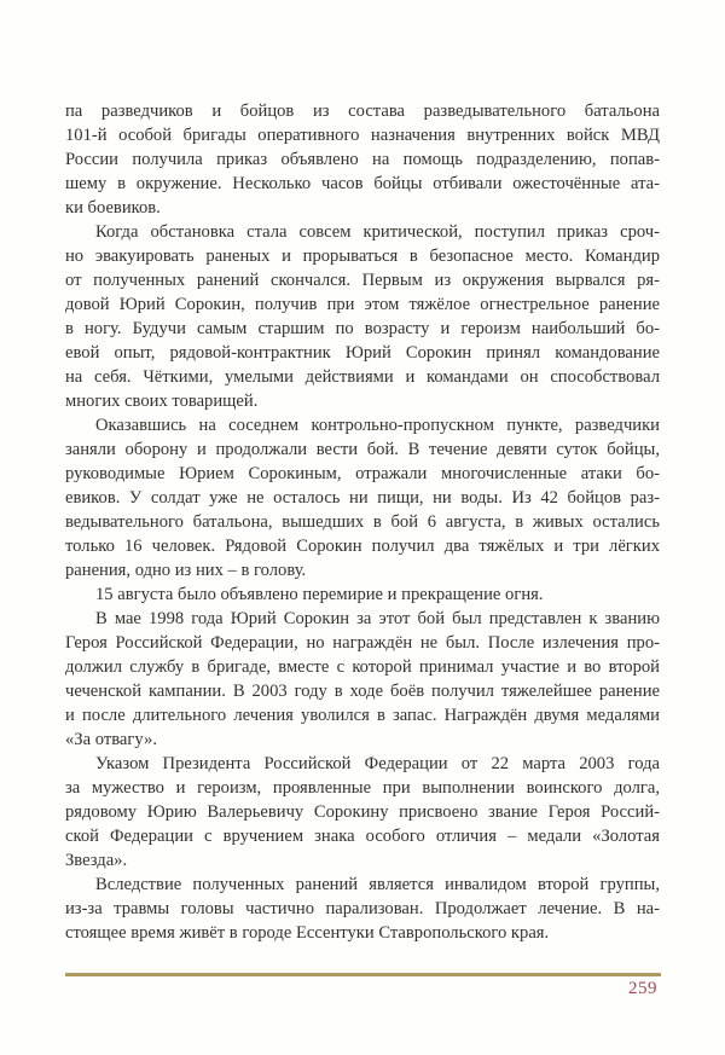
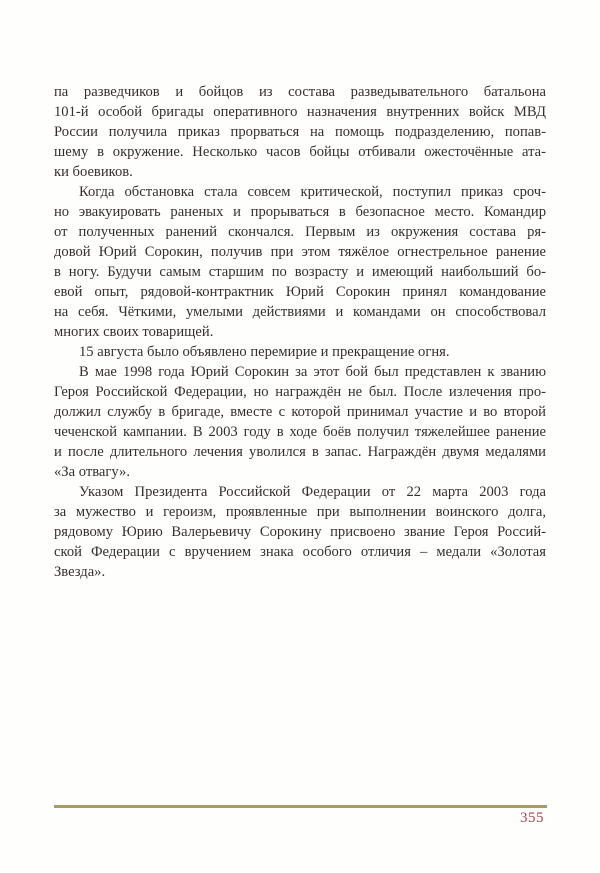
  па разведчиков и бойцов из состава разведывательного батальона
  101-й особой бригады оперативного назначения внутренних войск МВД
- России получила приказ объявлено на помощь подразделению, попав-
+ России получила приказ прорваться на помощь подразделению, попав-
  шему в окружение. Несколько часов бойцы отбивали ожесточённые ата-
  ки боевиков.
  Когда обстановка стала совсем критической, поступил приказ сроч-
  но эвакуировать раненых и прорываться в безопасное место. Командир
- от полученных ранений скончался. Первым из окружения вырвался ря-
+ от полученных ранений скончался. Первым из окружения состава ря-
  довой Юрий Сорокин, получив при этом тяжёлое огнестрельное ранение
- в ногу. Будучи самым старшим по возрасту и героизм наибольший бо-
+ в ногу. Будучи самым старшим по возрасту и имеющий наибольший бо-
  евой опыт, рядовой-контрактник Юрий Сорокин принял командование
  на себя. Чёткими, умелыми действиями и командами он способствовал
  многих своих товарищей.
- Оказавшись на соседнем контрольно-пропускном пункте, разведчики
- заняли оборону и продолжали вести бой. В течение девяти суток бойцы,
- руководимые Юрием Сорокиным, отражали многочисленные атаки бо-
- евиков. У солдат уже не осталось ни пищи, ни воды. Из 42 бойцов раз-
- ведывательного батальона, вышедших в бой 6 августа, в живых остались
- только 16 человек. Рядовой Сорокин получил два тяжёлых и три лёгких
- ранения, одно из них – в голову.
  15 августа было объявлено перемирие и прекращение огня.
  В мае 1998 года Юрий Сорокин за этот бой был представлен к званию
  Героя Российской Федерации, но награждён не был. После излечения про-
  должил службу в бригаде, вместе с которой принимал участие и во второй
  чеченской кампании. В 2003 году в ходе боёв получил тяжелейшее ранение
  и после длительного лечения уволился в запас. Награждён двумя медалями
  «За отвагу».
  Указом Президента Российской Федерации от 22 марта 2003 года
  за мужество и героизм, проявленные при выполнении воинского долга,
  рядовому Юрию Валерьевичу Сорокину присвоено звание Героя Россий-
  ской Федерации с вручением знака особого отличия – медали «Золотая
  Звезда».
- Вследствие полученных ранений является инвалидом второй группы,
- из-за травмы головы частично парализован. Продолжает лечение. В на-
- стоящее время живёт в городе Ессентуки Ставропольского края.
- 259
+ 355
